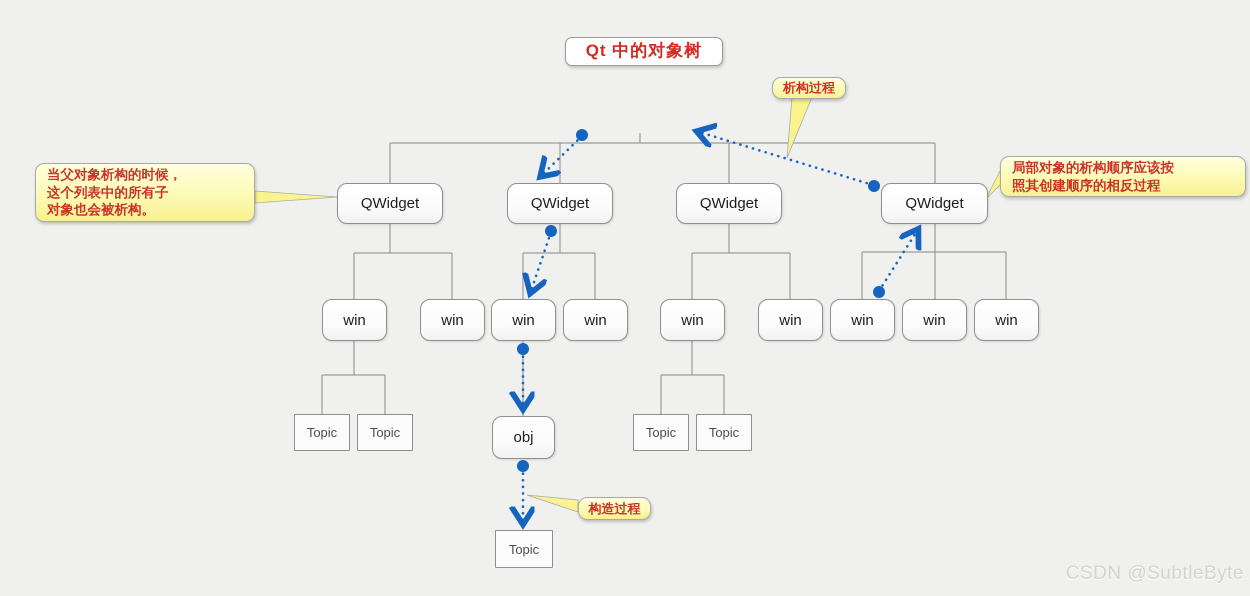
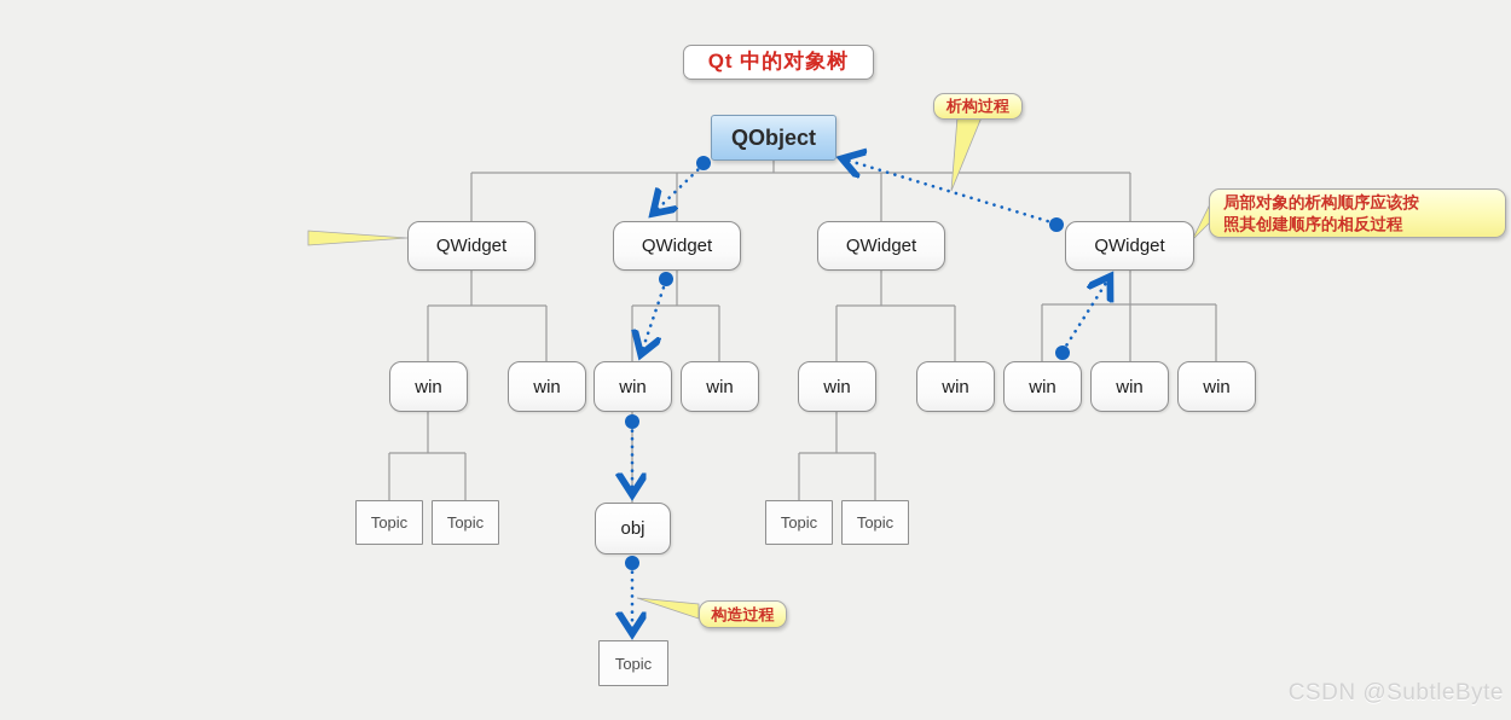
  Qt 中的对象树
+ QObject
  QWidget
  QWidget
  QWidget
  QWidget
  win
  win
  win
  win
  win
  win
  win
  win
  win
  obj
  Topic
  Topic
  Topic
  Topic
  Topic
- 当父对象析构的时候，
- 这个列表中的所有子
- 对象也会被析构。
  析构过程
  局部对象的析构顺序应该按
  照其创建顺序的相反过程
  构造过程
  CSDN @SubtleByte
